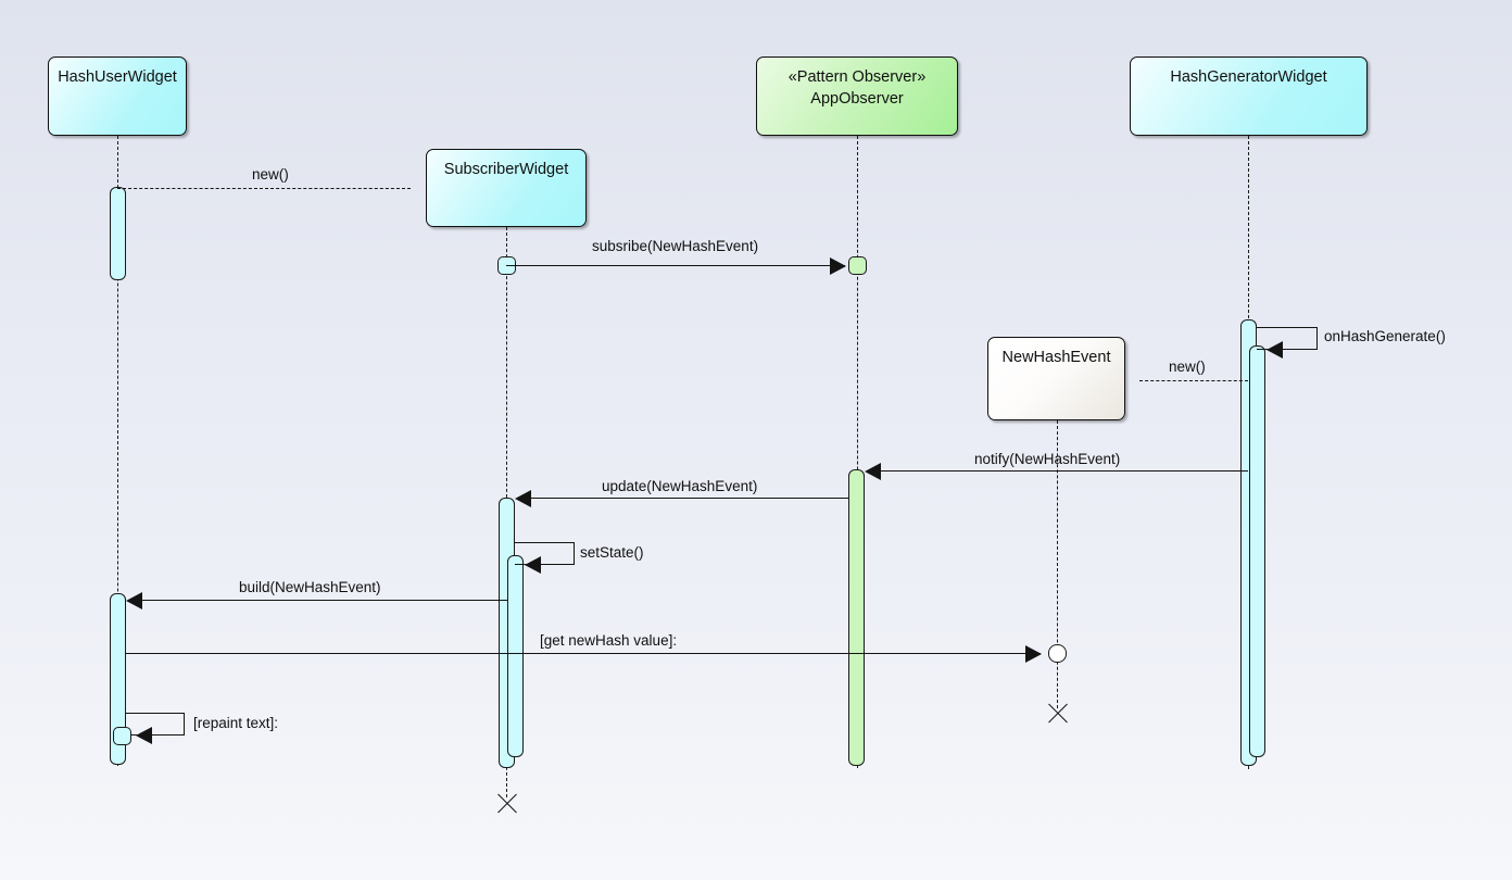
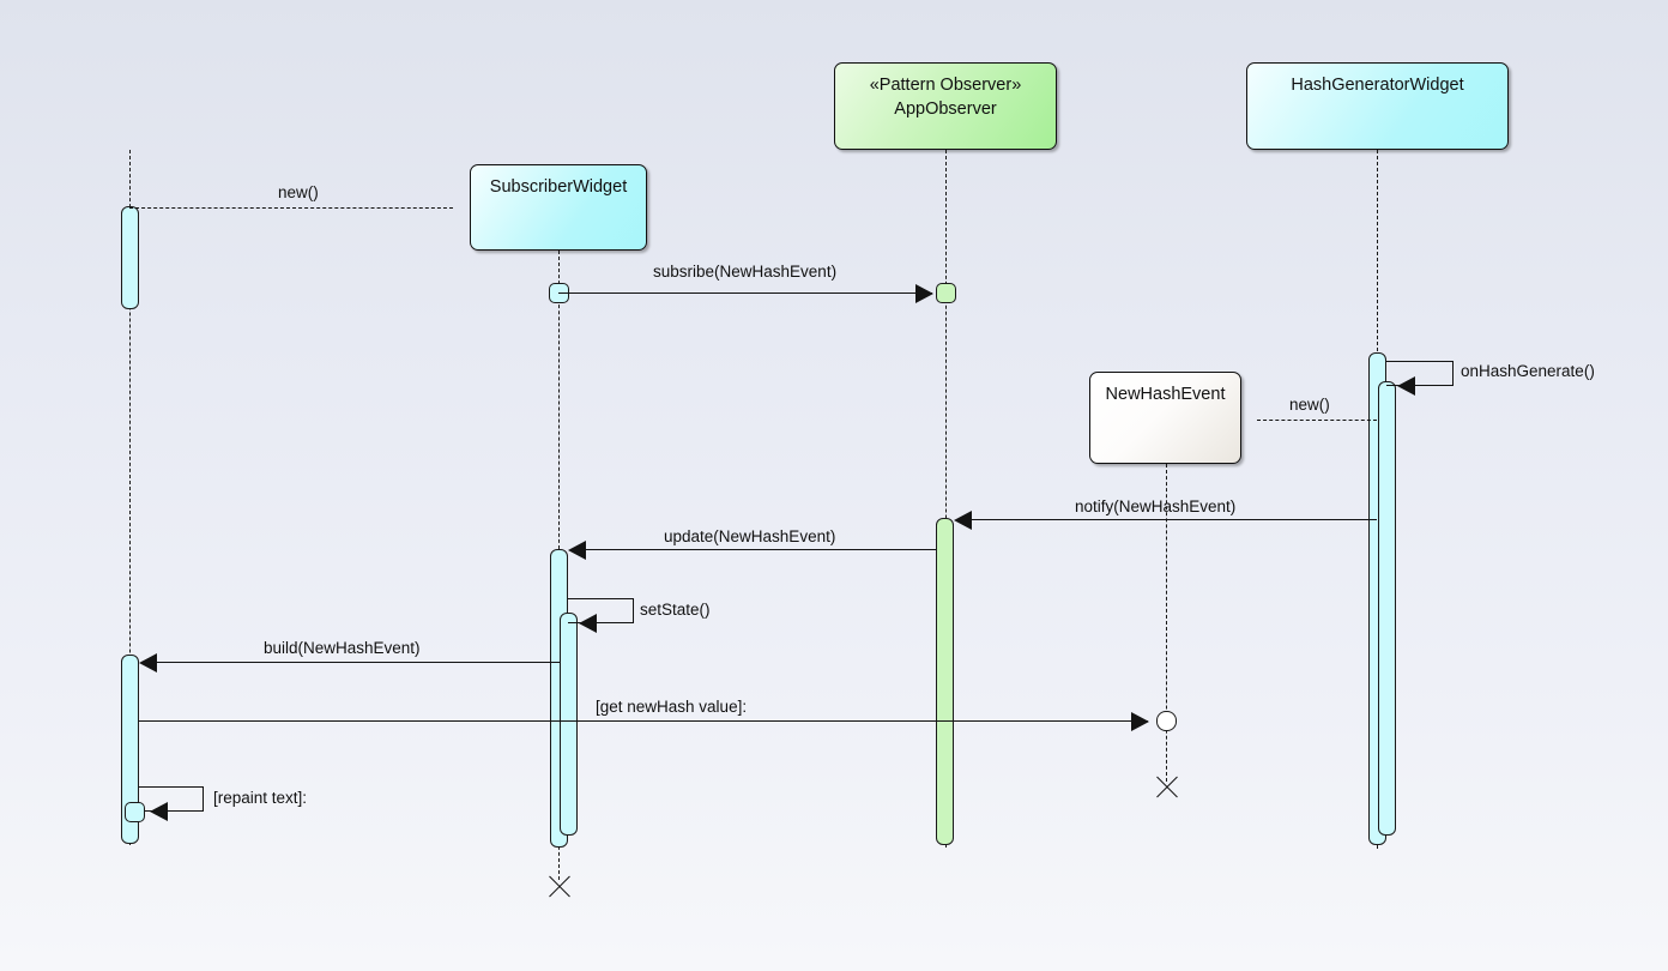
- HashUserWidget
  SubscriberWidget
  «Pattern Observer»
  AppObserver
  HashGeneratorWidget
  NewHashEvent
  new()
  subsribe(NewHashEvent)
  onHashGenerate()
  new()
  notify(NewHashEvent)
  update(NewHashEvent)
  setState()
  build(NewHashEvent)
  [get newHash value]:
  [repaint text]:
